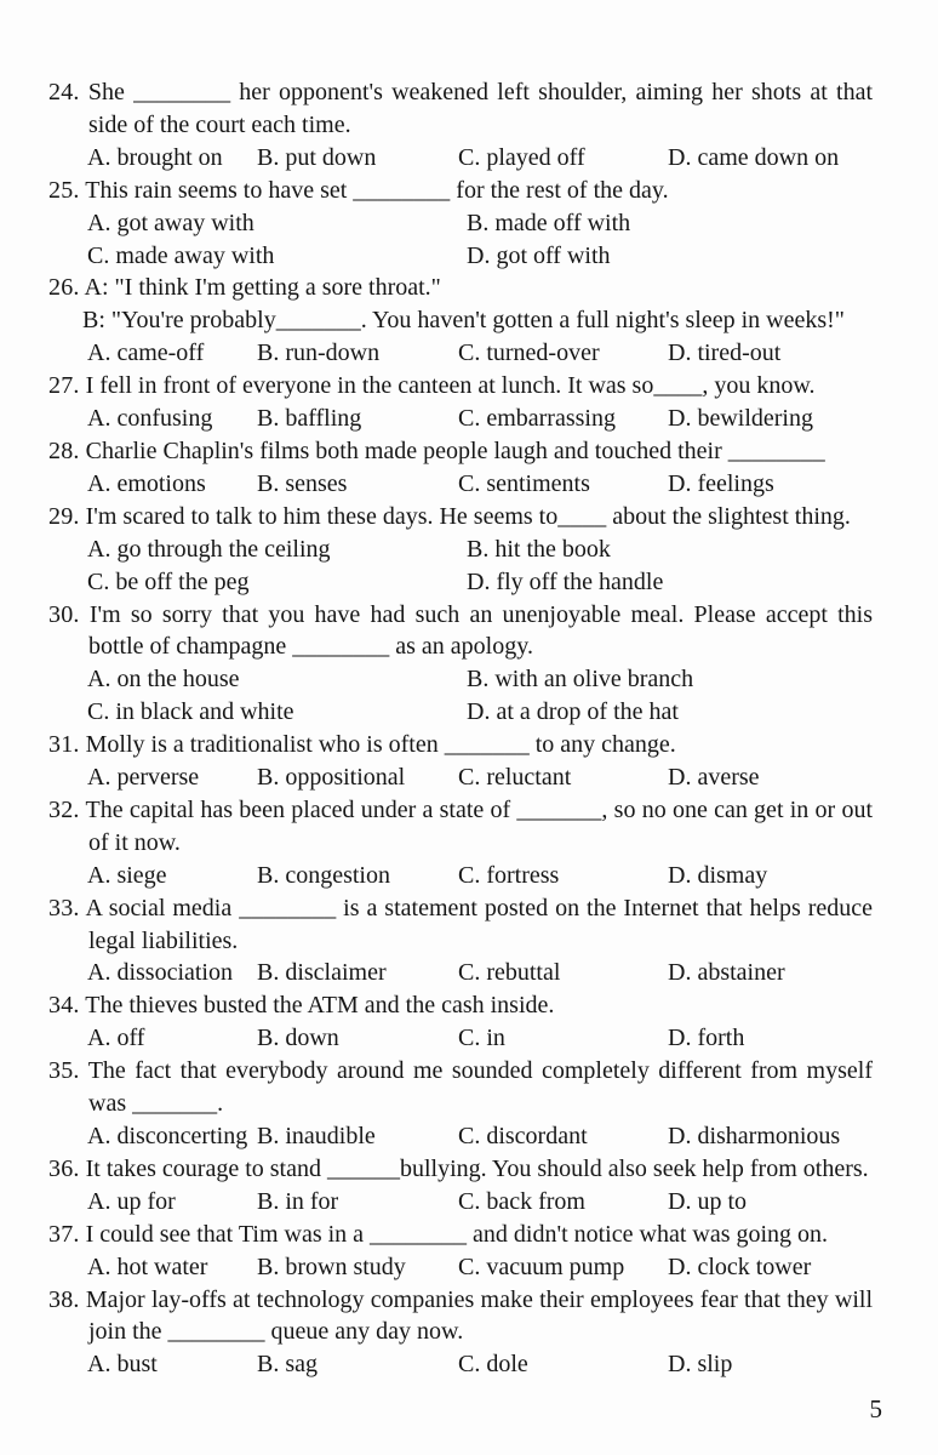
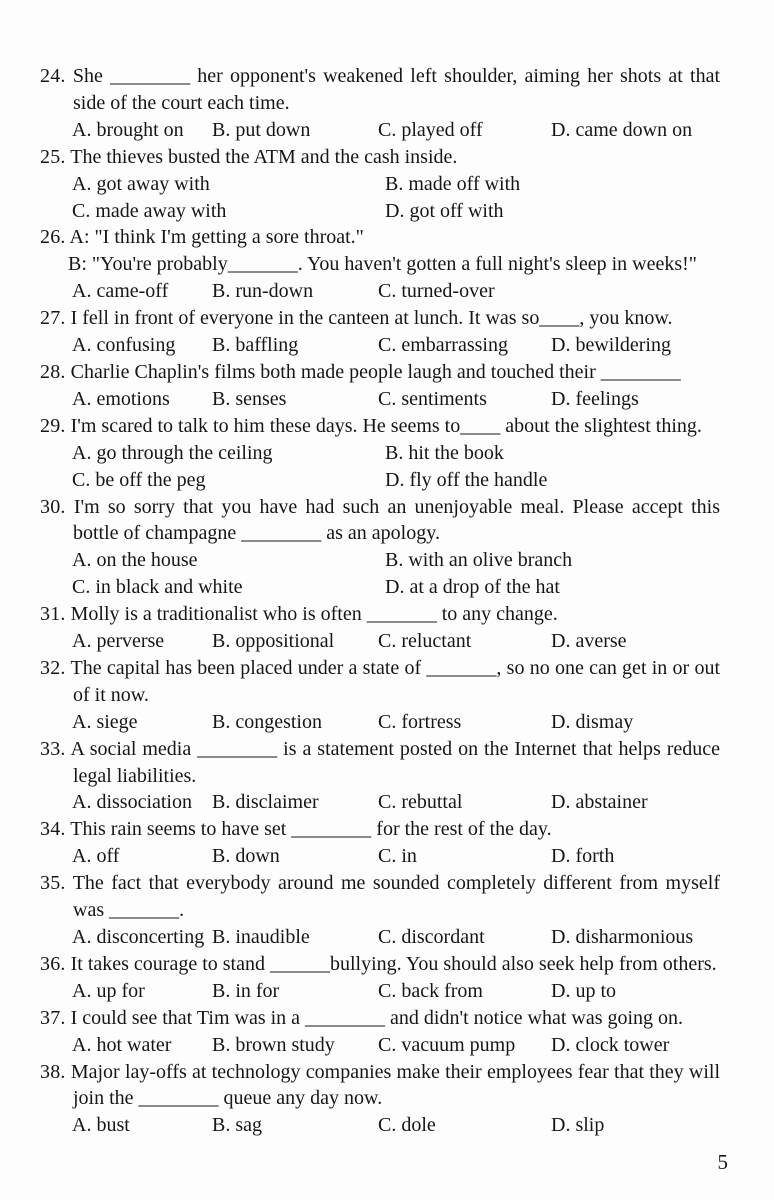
  24. She ________ her opponent's weakened left shoulder, aiming her shots at that side of the court each time.
  A. brought on
  B. put down
  C. played off
  D. came down on
- 25. This rain seems to have set ________ for the rest of the day.
+ 25. The thieves busted the ATM and the cash inside.
  A. got away with
  B. made off with
  C. made away with
  D. got off with
  26. A: "I think I'm getting a sore throat."
  B: "You're probably_______. You haven't gotten a full night's sleep in weeks!"
  A. came-off
  B. run-down
  C. turned-over
- D. tired-out
  27. I fell in front of everyone in the canteen at lunch. It was so____, you know.
  A. confusing
  B. baffling
  C. embarrassing
  D. bewildering
  28. Charlie Chaplin's films both made people laugh and touched their ________
  A. emotions
  B. senses
  C. sentiments
  D. feelings
  29. I'm scared to talk to him these days. He seems to____ about the slightest thing.
  A. go through the ceiling
  B. hit the book
  C. be off the peg
  D. fly off the handle
  30. I'm so sorry that you have had such an unenjoyable meal. Please accept this bottle of champagne ________ as an apology.
  A. on the house
  B. with an olive branch
  C. in black and white
  D. at a drop of the hat
  31. Molly is a traditionalist who is often _______ to any change.
  A. perverse
  B. oppositional
  C. reluctant
  D. averse
  32. The capital has been placed under a state of _______, so no one can get in or out of it now.
  A. siege
  B. congestion
  C. fortress
  D. dismay
  33. A social media ________ is a statement posted on the Internet that helps reduce legal liabilities.
  A. dissociation
  B. disclaimer
  C. rebuttal
  D. abstainer
- 34. The thieves busted the ATM and the cash inside.
+ 34. This rain seems to have set ________ for the rest of the day.
  A. off
  B. down
  C. in
  D. forth
  35. The fact that everybody around me sounded completely different from myself was _______.
  A. disconcerting
  B. inaudible
  C. discordant
  D. disharmonious
  36. It takes courage to stand ______bullying. You should also seek help from others.
  A. up for
  B. in for
  C. back from
  D. up to
  37. I could see that Tim was in a ________ and didn't notice what was going on.
  A. hot water
  B. brown study
  C. vacuum pump
  D. clock tower
  38. Major lay-offs at technology companies make their employees fear that they will join the ________ queue any day now.
  A. bust
  B. sag
  C. dole
  D. slip
  5
